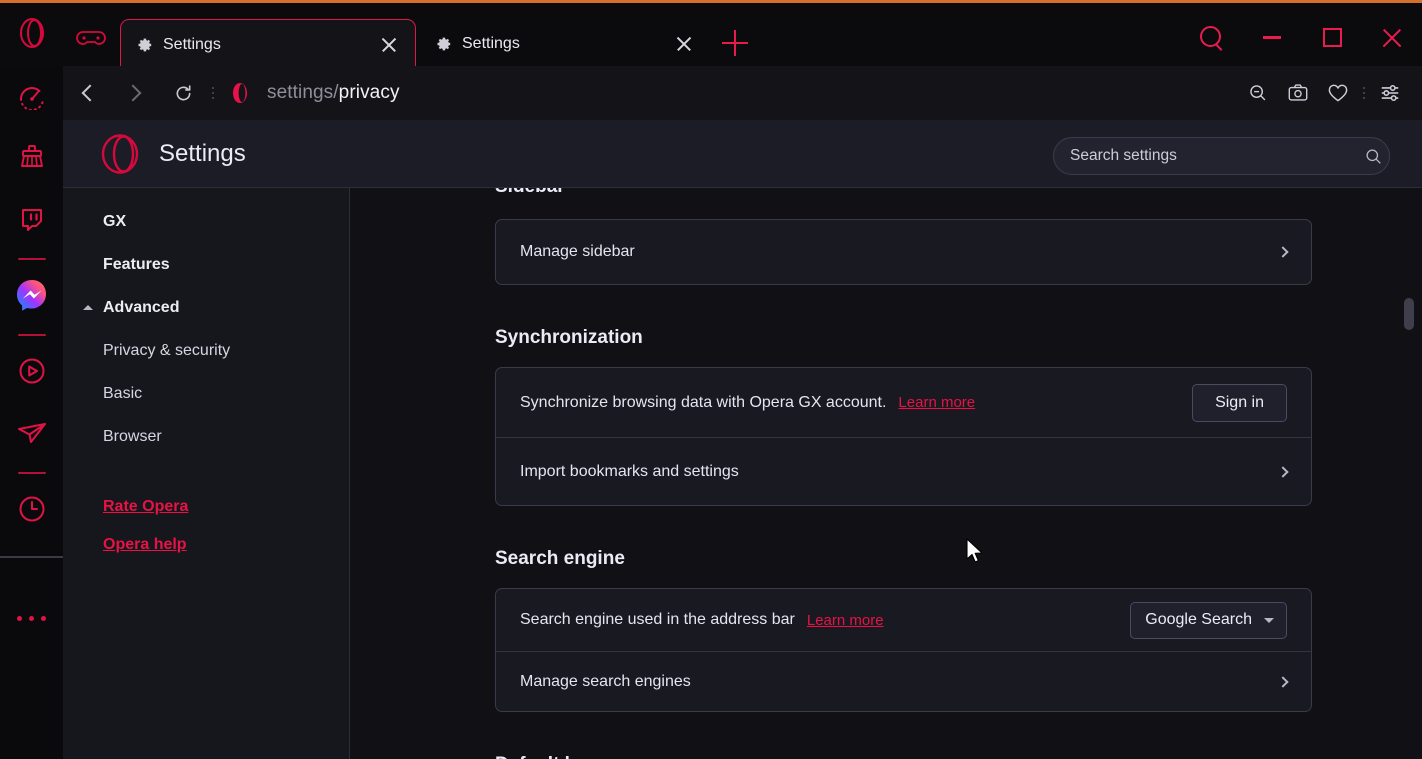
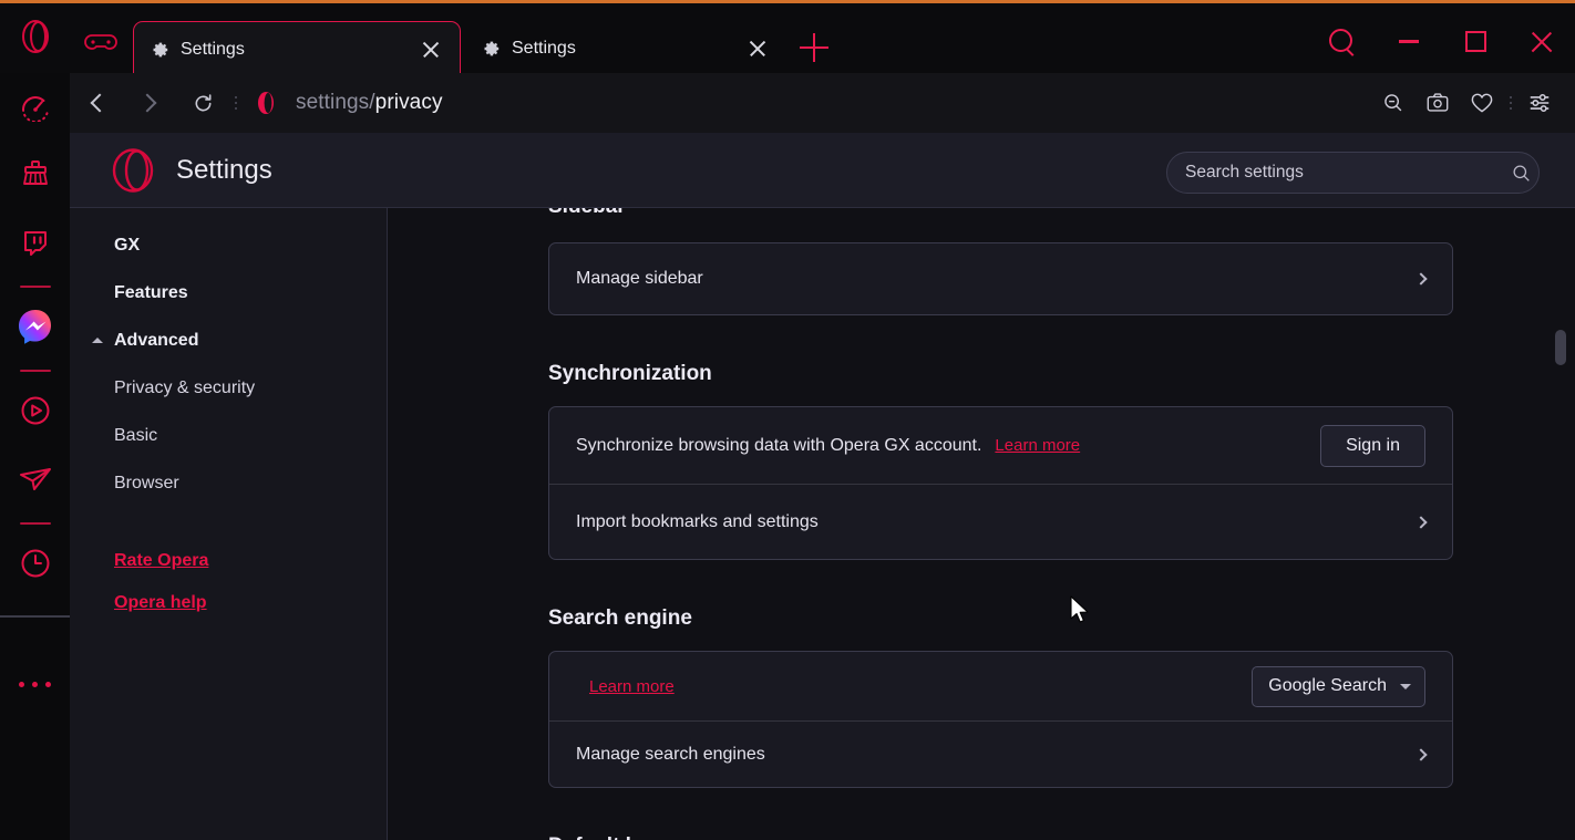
  Settings
  Settings
  settings/privacy
  Settings
  Search settings
  GX
  Features
  Advanced
  Privacy & security
  Basic
  Browser
  Rate Opera
  Opera help
  Manage sidebar
  Synchronization
  Synchronize browsing data with Opera GX account.
  Learn more
  Sign in
  Import bookmarks and settings
  Search engine
- Search engine used in the address bar
  Learn more
  Google Search
  Manage search engines
